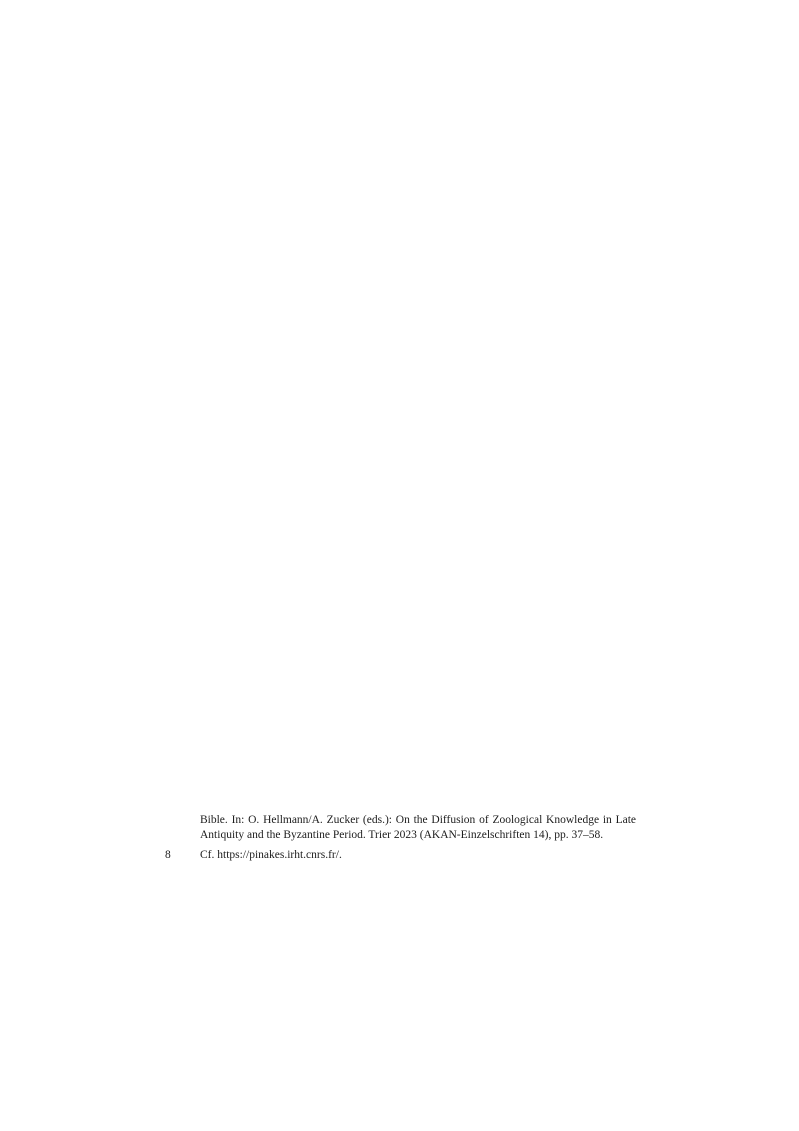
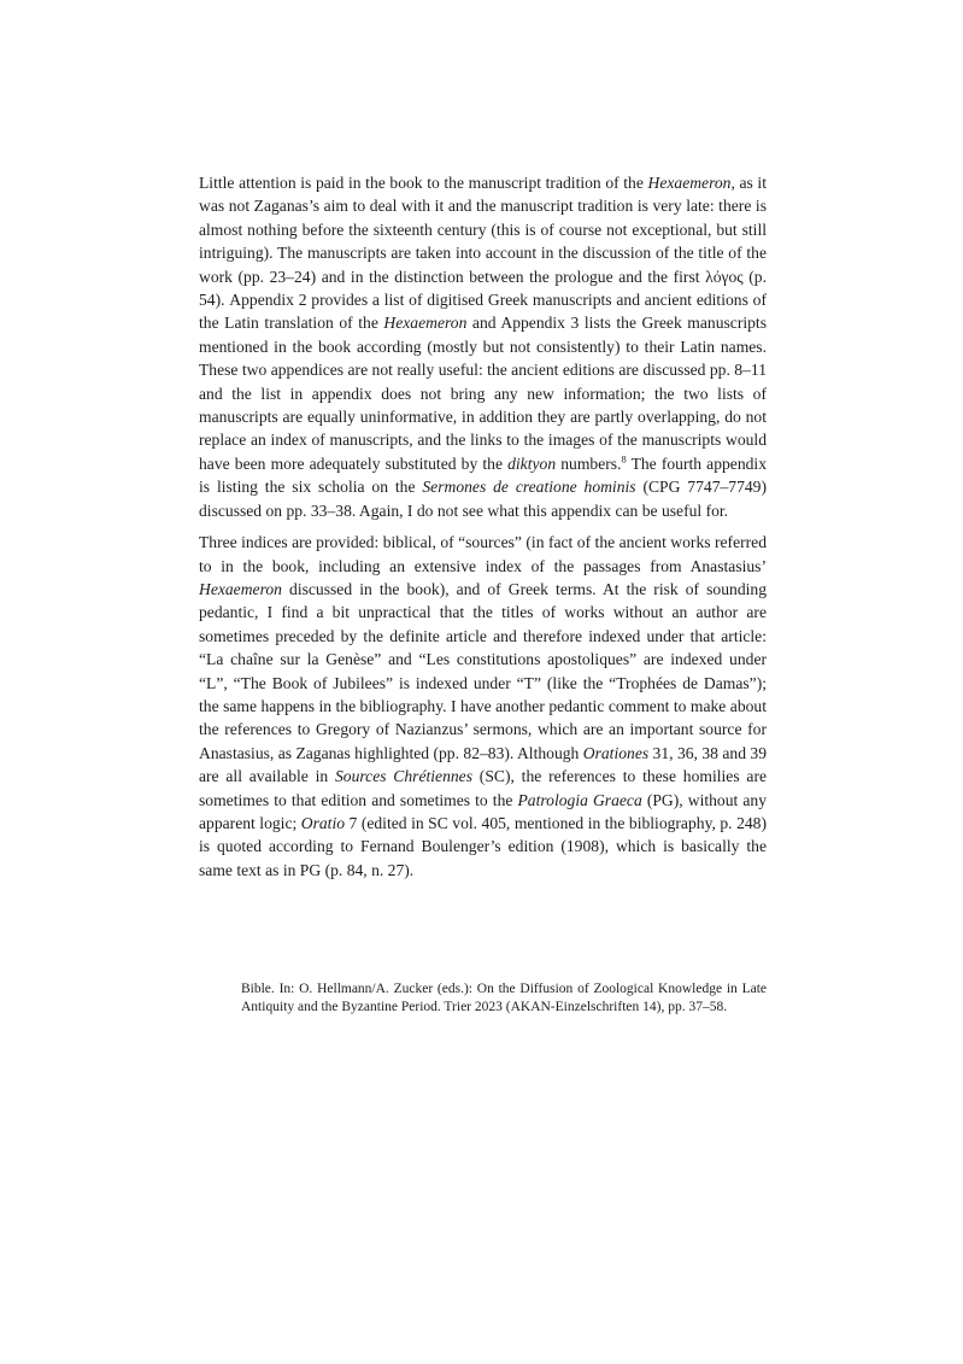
+ Little attention is paid in the book to the manuscript tradition of the Hexaemeron, as it was not Zaganas’s aim to deal with it and the manuscript tradition is very late: there is almost nothing before the sixteenth century (this is of course not exceptional, but still intriguing). The manuscripts are taken into account in the discussion of the title of the work (pp. 23–24) and in the distinction between the prologue and the first λόγος (p. 54). Appendix 2 provides a list of digitised Greek manuscripts and ancient editions of the Latin translation of the Hexaemeron and Appendix 3 lists the Greek manuscripts mentioned in the book according (mostly but not consistently) to their Latin names. These two appendices are not really useful: the ancient editions are discussed pp. 8–11 and the list in appendix does not bring any new information; the two lists of manuscripts are equally uninformative, in addition they are partly overlapping, do not replace an index of manuscripts, and the links to the images of the manuscripts would have been more adequately substituted by the diktyon numbers.8 The fourth appendix is listing the six scholia on the Sermones de creatione hominis (CPG 7747–7749) discussed on pp. 33–38. Again, I do not see what this appendix can be useful for.
+ Three indices are provided: biblical, of “sources” (in fact of the ancient works referred to in the book, including an extensive index of the passages from Anastasius’ Hexaemeron discussed in the book), and of Greek terms. At the risk of sounding pedantic, I find a bit unpractical that the titles of works without an author are sometimes preceded by the definite article and therefore indexed under that article: “La chaîne sur la Genèse” and “Les constitutions apostoliques” are indexed under “L”, “The Book of Jubilees” is indexed under “T” (like the “Trophées de Damas”); the same happens in the bibliography. I have another pedantic comment to make about the references to Gregory of Nazianzus’ sermons, which are an important source for Anastasius, as Zaganas highlighted (pp. 82–83). Although Orationes 31, 36, 38 and 39 are all available in Sources Chrétiennes (SC), the references to these homilies are sometimes to that edition and sometimes to the Patrologia Graeca (PG), without any apparent logic; Oratio 7 (edited in SC vol. 405, mentioned in the bibliography, p. 248) is quoted according to Fernand Boulenger’s edition (1908), which is basically the same text as in PG (p. 84, n. 27).
  Bible. In: O. Hellmann/A. Zucker (eds.): On the Diffusion of Zoological Knowledge in Late Antiquity and the Byzantine Period. Trier 2023 (AKAN-Einzelschriften 14), pp. 37–58.
- 8
- Cf. https://pinakes.irht.cnrs.fr/.
